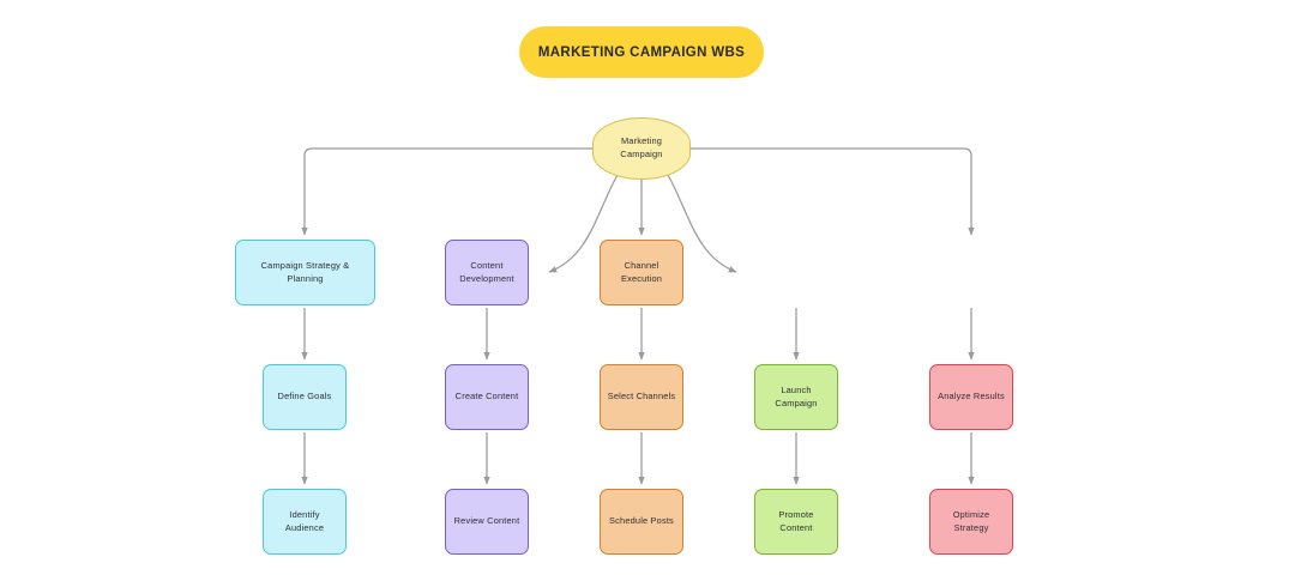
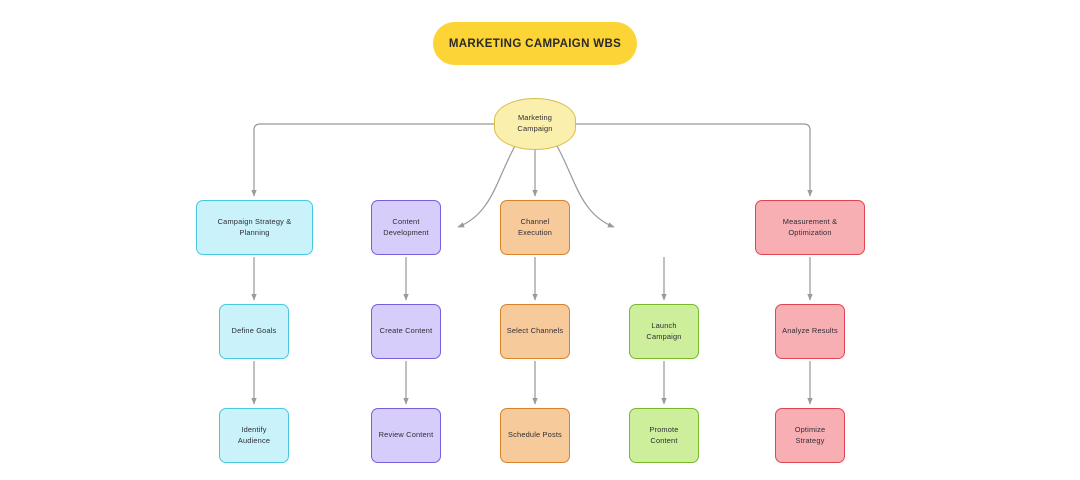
  MARKETING CAMPAIGN WBS
  Marketing Campaign
  Campaign Strategy & Planning
  Define Goals
  Identify Audience
  Content Development
  Create Content
  Review Content
  Channel Execution
  Select Channels
  Schedule Posts
  Launch
  Campaign
  Promote Content
+ Measurement & Optimization
  Analyze Results
  Optimize Strategy
